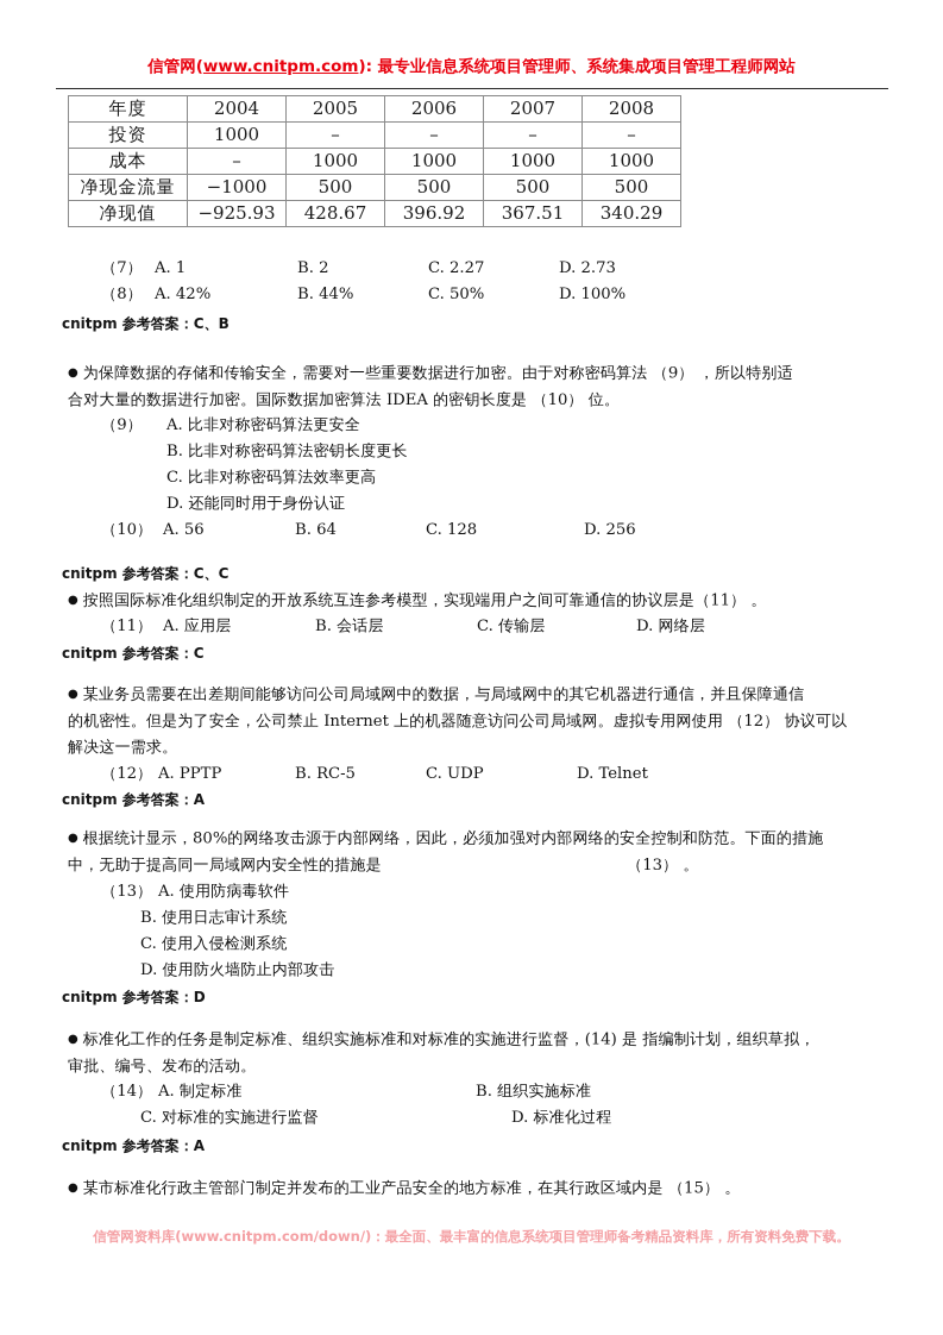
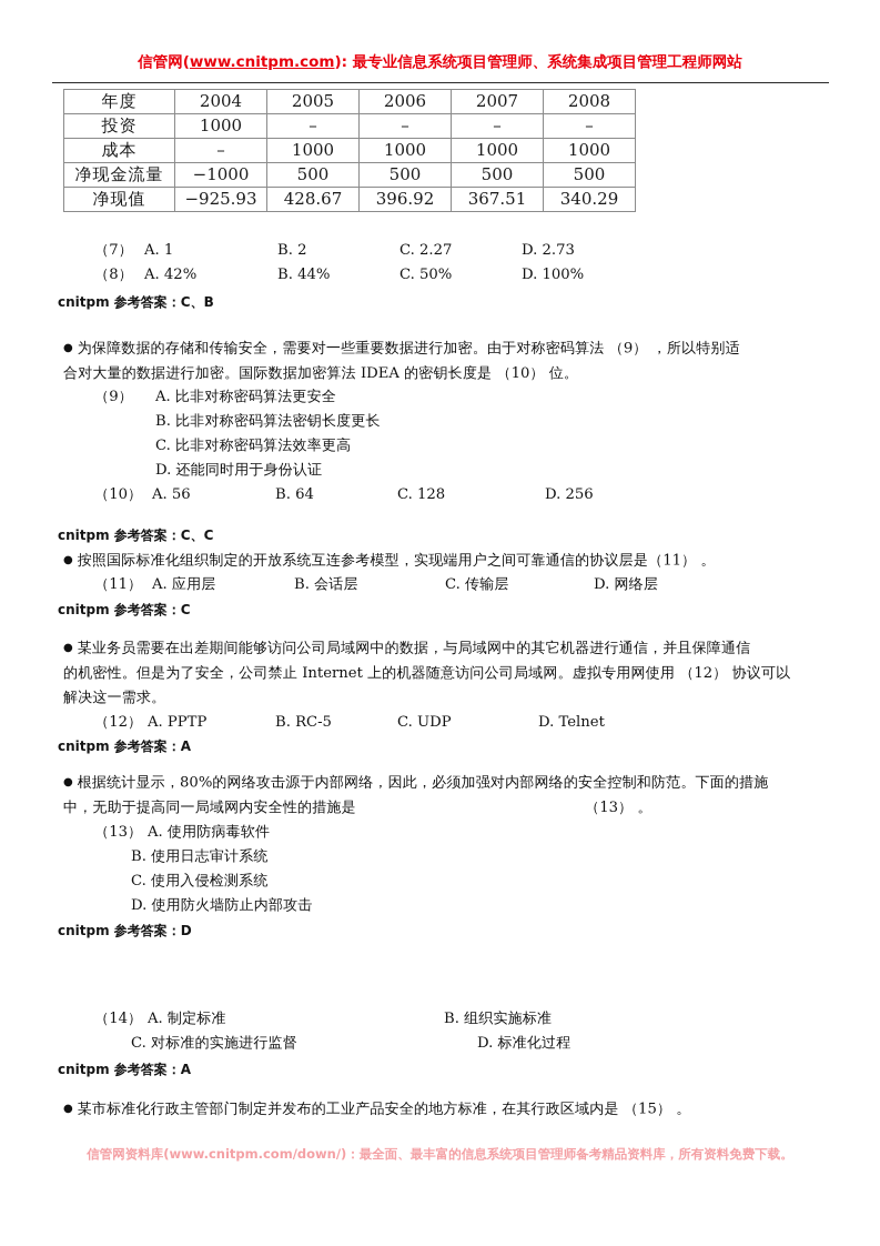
  信管网(www.cnitpm.com): 最专业信息系统项目管理师、系统集成项目管理工程师网站
  年度	2004	2005	2006	2007	2008
  投资	1000	–	–	–	–
  成本	–	1000	1000	1000	1000
  净现金流量	−1000	500	500	500	500
  净现值	−925.93	428.67	396.92	367.51	340.29
  （7）
  A. 1
  B. 2
  C. 2.27
  D. 2.73
  （8）
  A. 42%
  B. 44%
  C. 50%
  D. 100%
  cnitpm 参考答案：C、B
  ● 为保障数据的存储和传输安全，需要对一些重要数据进行加密。由于对称密码算法 （9） ，所以特别适
  合对大量的数据进行加密。国际数据加密算法 IDEA 的密钥长度是 （10） 位。
  （9）
  A. 比非对称密码算法更安全
  B. 比非对称密码算法密钥长度更长
  C. 比非对称密码算法效率更高
  D. 还能同时用于身份认证
  （10）
  A. 56
  B. 64
  C. 128
  D. 256
  cnitpm 参考答案：C、C
  ● 按照国际标准化组织制定的开放系统互连参考模型，实现端用户之间可靠通信的协议层是（11） 。
  （11）
  A. 应用层
  B. 会话层
  C. 传输层
  D. 网络层
  cnitpm 参考答案：C
  ● 某业务员需要在出差期间能够访问公司局域网中的数据，与局域网中的其它机器进行通信，并且保障通信
  的机密性。但是为了安全，公司禁止 Internet 上的机器随意访问公司局域网。虚拟专用网使用 （12） 协议可以
  解决这一需求。
  （12）
  A. PPTP
  B. RC-5
  C. UDP
  D. Telnet
  cnitpm 参考答案：A
  ● 根据统计显示，80%的网络攻击源于内部网络，因此，必须加强对内部网络的安全控制和防范。下面的措施
  中，无助于提高同一局域网内安全性的措施是
  （13） 。
  （13）
  A. 使用防病毒软件
  B. 使用日志审计系统
  C. 使用入侵检测系统
  D. 使用防火墙防止内部攻击
  cnitpm 参考答案：D
- ● 标准化工作的任务是制定标准、组织实施标准和对标准的实施进行监督，(14) 是 指编制计划，组织草拟，
- 审批、编号、发布的活动。
  （14）
  A. 制定标准
  B. 组织实施标准
  C. 对标准的实施进行监督
  D. 标准化过程
  cnitpm 参考答案：A
  ● 某市标准化行政主管部门制定并发布的工业产品安全的地方标准，在其行政区域内是 （15） 。
  信管网资料库(www.cnitpm.com/down/)：最全面、最丰富的信息系统项目管理师备考精品资料库，所有资料免费下载。
